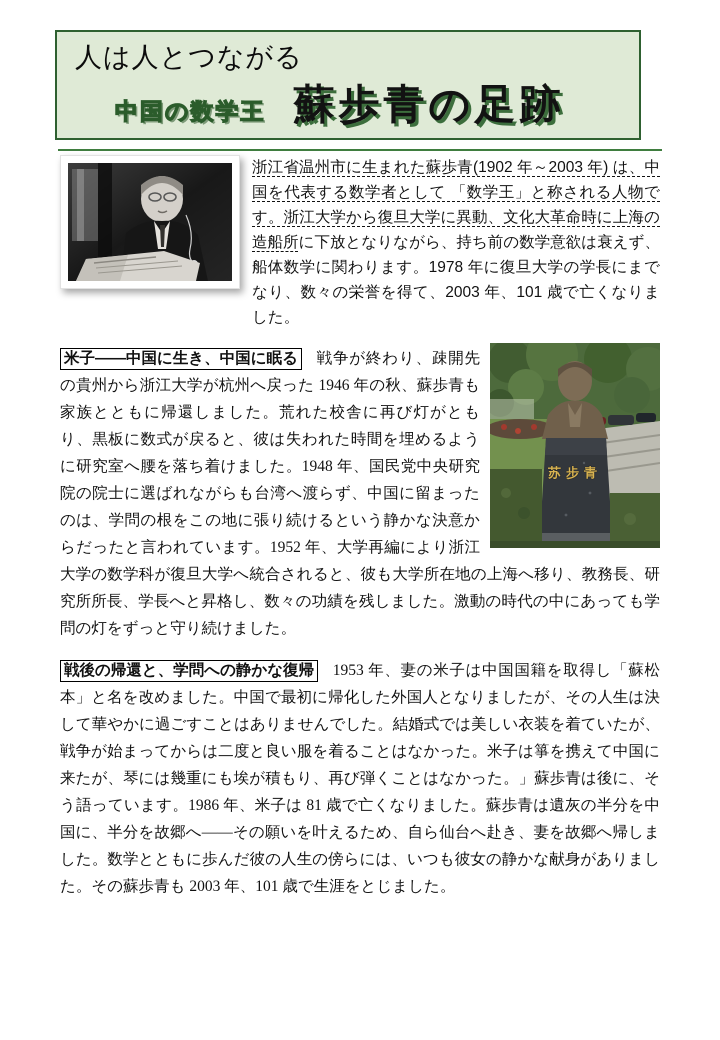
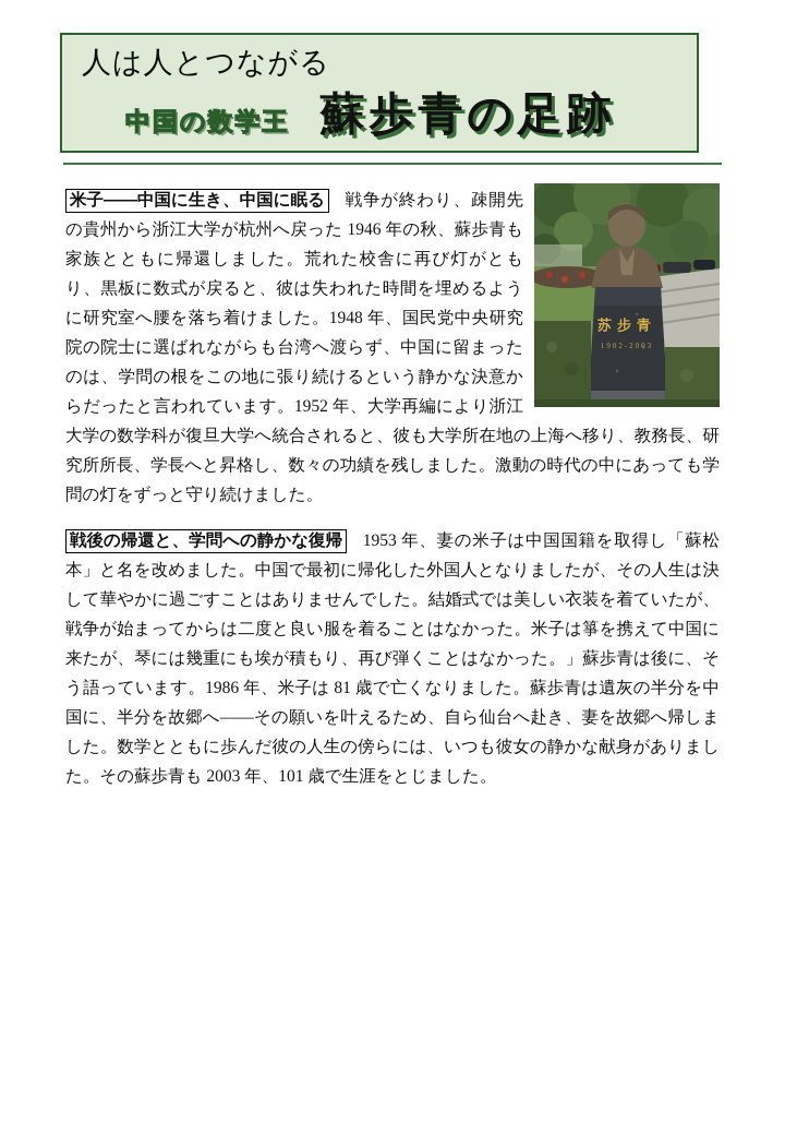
  人は人とつながる
  中国の数学王
  蘇歩青の足跡
- 浙江省温州市に生まれた蘇歩青(1902 年～2003 年) は、中国を代表する数学者として 「数学王」と称される人物です。浙江大学から復旦大学に異動、文化大革命時に上海の造船所に下放となりながら、持ち前の数学意欲は衰えず、船体数学に関わります。1978 年に復旦大学の学長にまでなり、数々の栄誉を得て、2003 年、101 歳で亡くなりました。
  苏步青
+ 1902-2003
  米子――中国に生き、中国に眠る 戦争が終わり、疎開先の貴州から浙江大学が杭州へ戻った 1946 年の秋、蘇歩青も家族とともに帰還しました。荒れた校舎に再び灯がともり、黒板に数式が戻ると、彼は失われた時間を埋めるように研究室へ腰を落ち着けました。1948 年、国民党中央研究院の院士に選ばれながらも台湾へ渡らず、中国に留まったのは、学問の根をこの地に張り続けるという静かな決意からだったと言われています。1952 年、大学再編により浙江大学の数学科が復旦大学へ統合されると、彼も大学所在地の上海へ移り、教務長、研究所所長、学長へと昇格し、数々の功績を残しました。激動の時代の中にあっても学問の灯をずっと守り続けました。
  戦後の帰還と、学問への静かな復帰 1953 年、妻の米子は中国国籍を取得し「蘇松本」と名を改めました。中国で最初に帰化した外国人となりましたが、その人生は決して華やかに過ごすことはありませんでした。結婚式では美しい衣装を着ていたが、戦争が始まってからは二度と良い服を着ることはなかった。米子は箏を携えて中国に来たが、琴には幾重にも埃が積もり、再び弾くことはなかった。」蘇歩青は後に、そう語っています。1986 年、米子は 81 歳で亡くなりました。蘇歩青は遺灰の半分を中国に、半分を故郷へ――その願いを叶えるため、自ら仙台へ赴き、妻を故郷へ帰しました。数学とともに歩んだ彼の人生の傍らには、いつも彼女の静かな献身がありました。その蘇歩青も 2003 年、101 歳で生涯をとじました。
